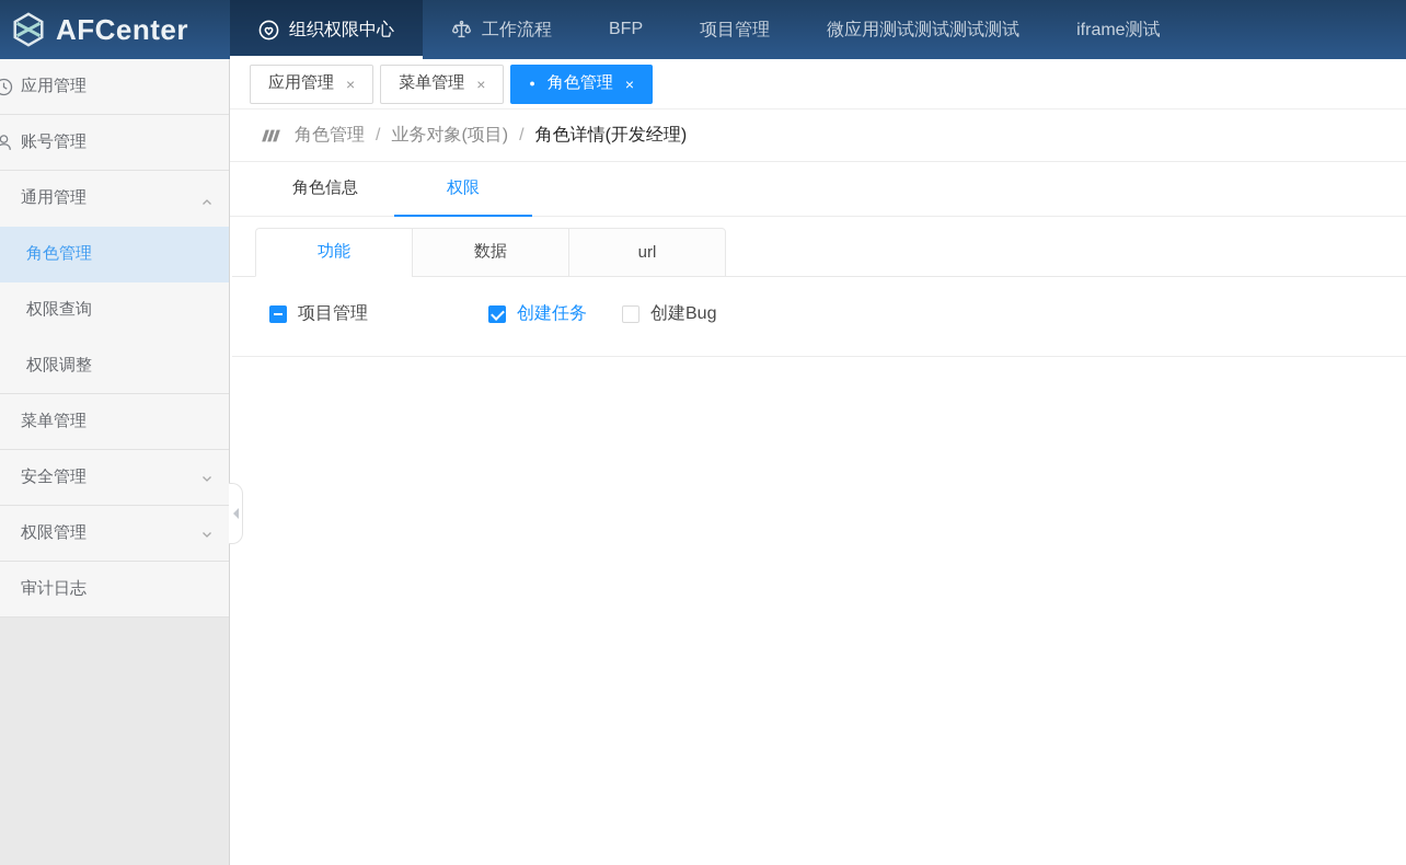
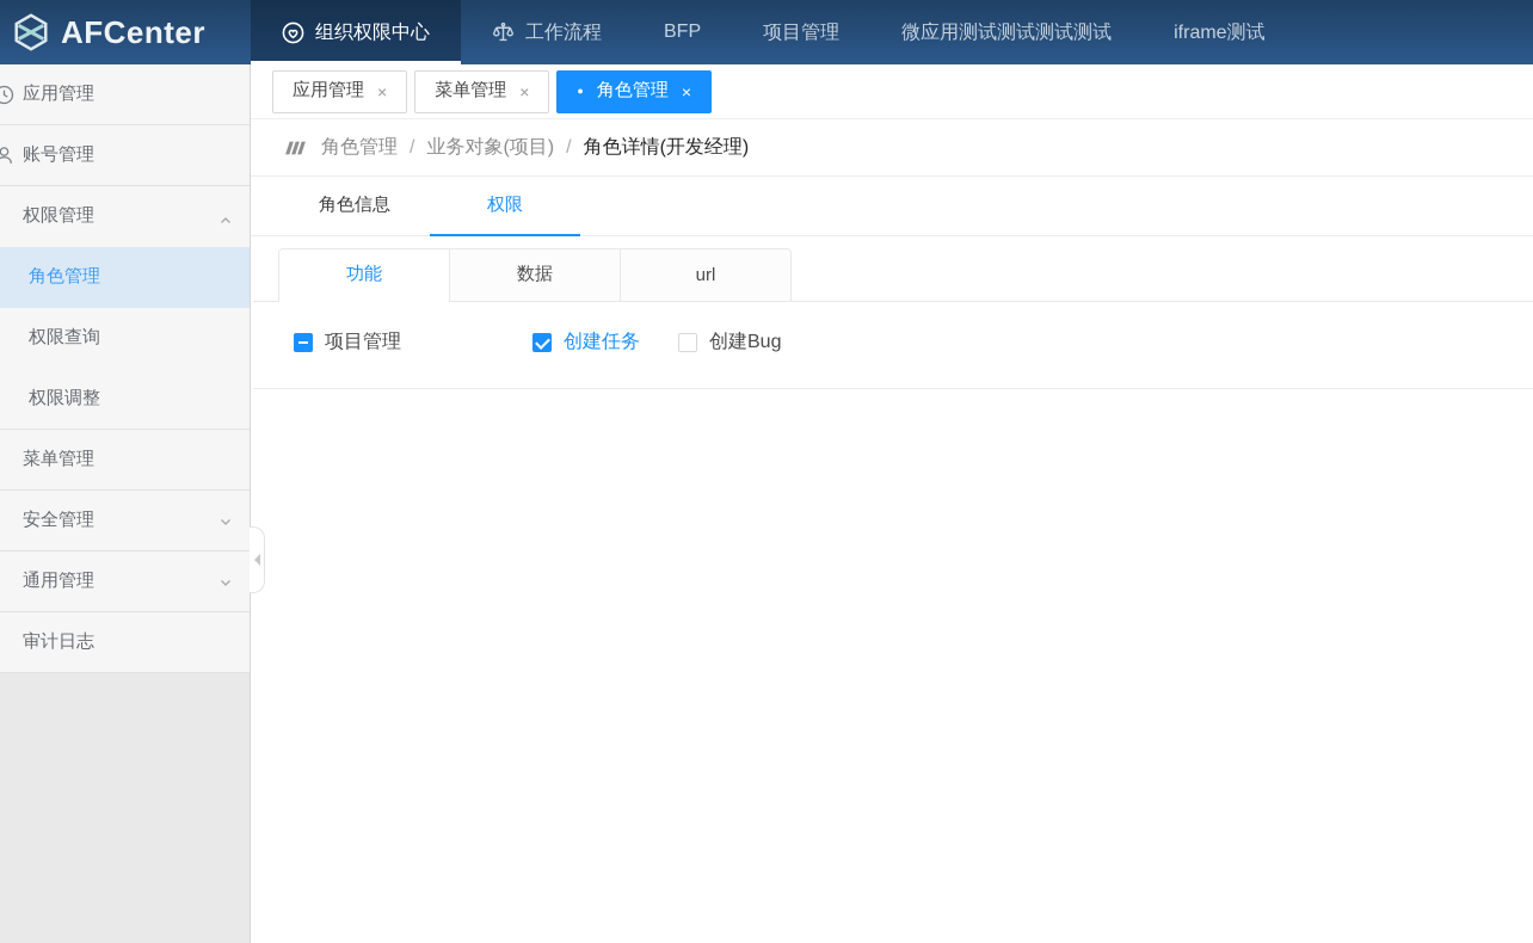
  AFCenter
  组织权限中心
  工作流程
  BFP
  项目管理
  微应用测试测试测试测试
  iframe测试
  应用管理
  账号管理
- 通用管理
+ 权限管理
  角色管理
  权限查询
  权限调整
  菜单管理
  安全管理
- 权限管理
+ 通用管理
  审计日志
  应用管理
  ×
  菜单管理
  ×
  ●
  角色管理
  ×
  角色管理
  /
  业务对象(项目)
  /
  角色详情(开发经理)
  角色信息
  权限
  功能
  数据
  url
  项目管理
  创建任务
  创建Bug
